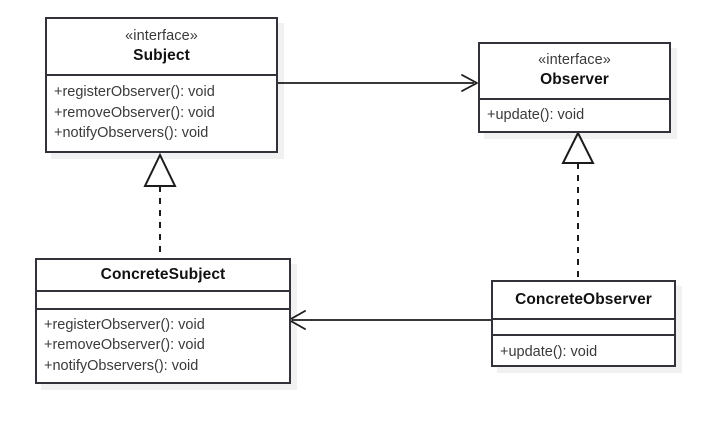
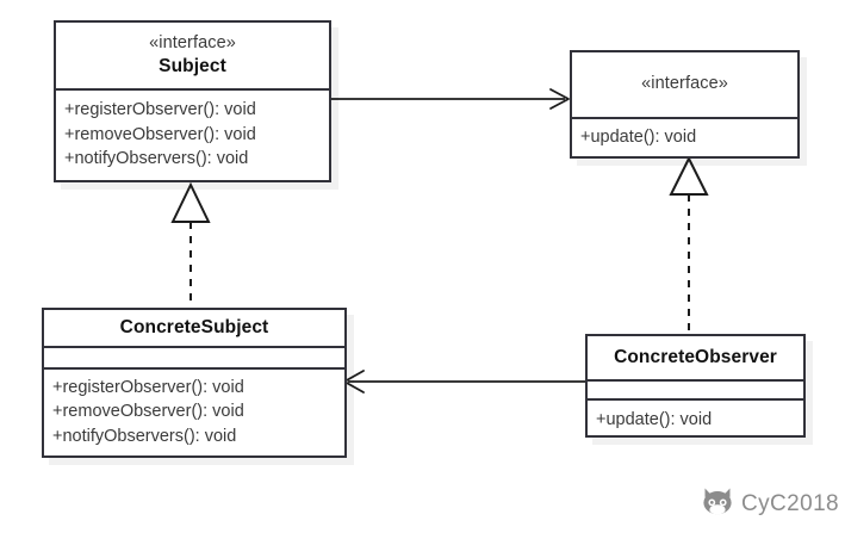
  «interface»
  Subject
  +registerObserver(): void
  +removeObserver(): void
  +notifyObservers(): void
  «interface»
- Observer
  +update(): void
  ConcreteSubject
  +registerObserver(): void
  +removeObserver(): void
  +notifyObservers(): void
  ConcreteObserver
  +update(): void
+ CyC2018
